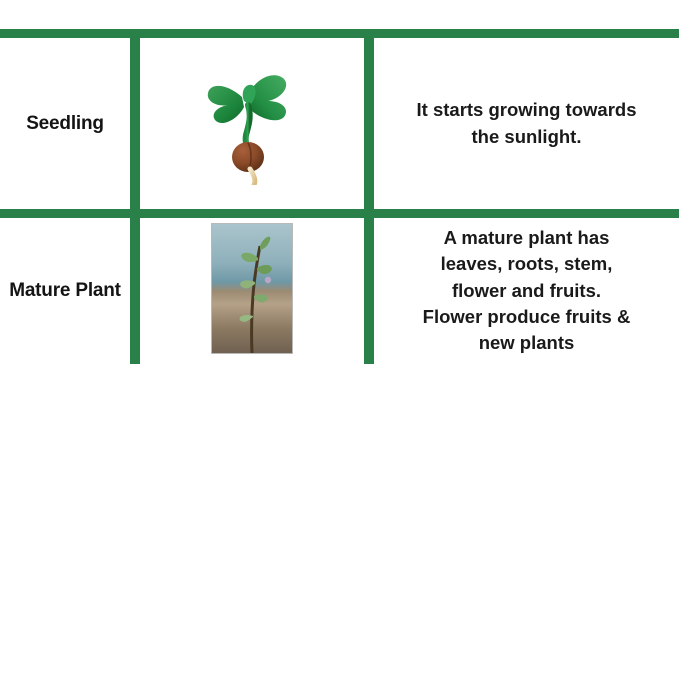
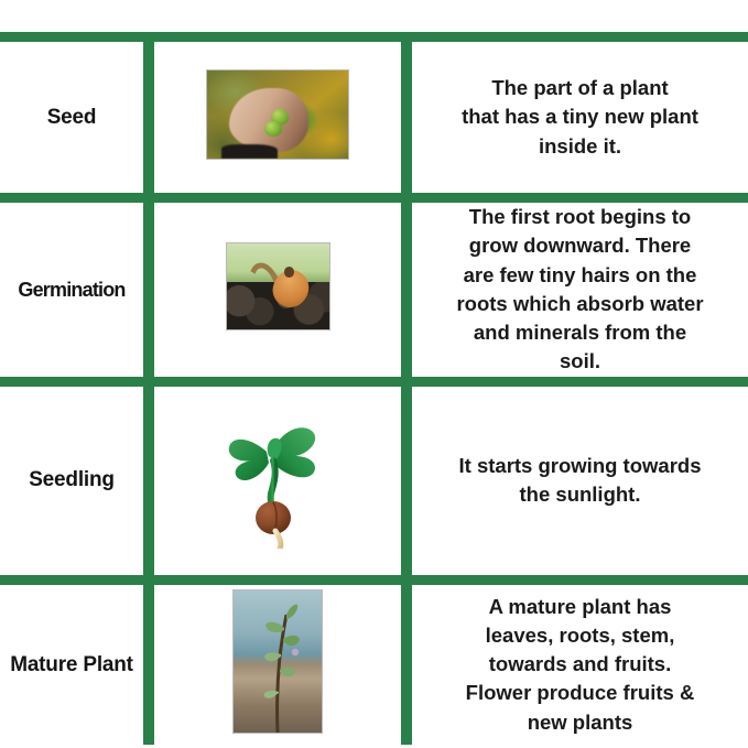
+ Seed		The part of a plant that has a tiny new plant inside it.
+ Germination		The first root begins to grow downward. There are few tiny hairs on the roots which absorb water and minerals from the soil.
  Seedling		It starts growing towards the sunlight.
- Mature Plant		A mature plant has leaves, roots, stem, flower and fruits. Flower produce fruits & new plants
+ Mature Plant		A mature plant has leaves, roots, stem, towards and fruits. Flower produce fruits & new plants
